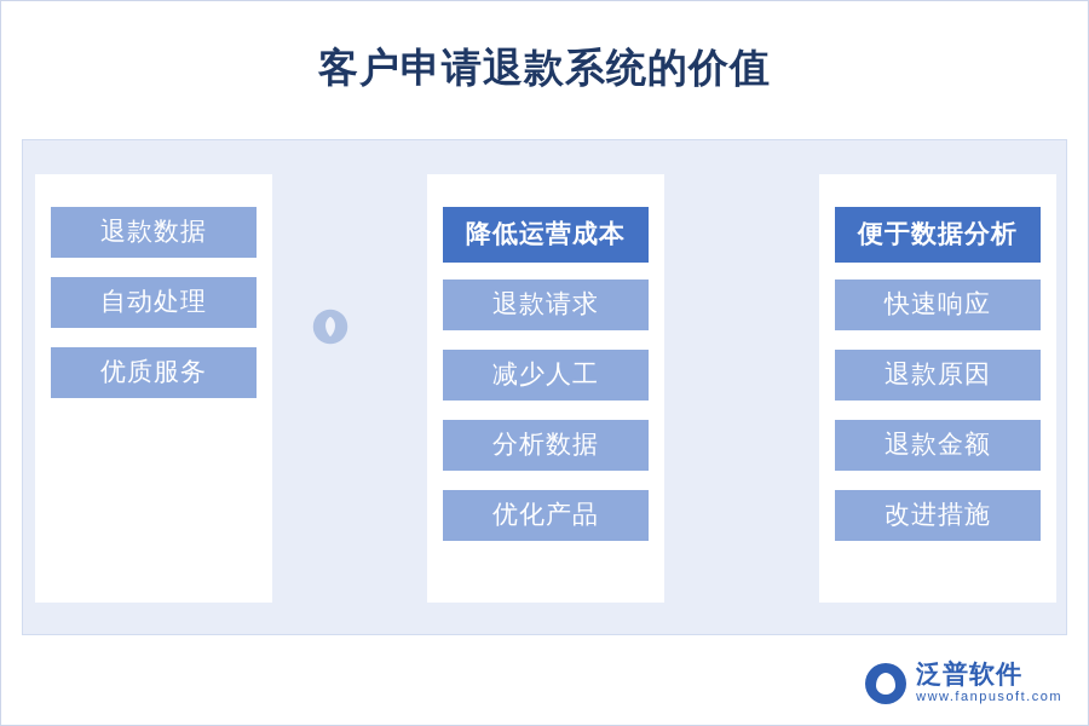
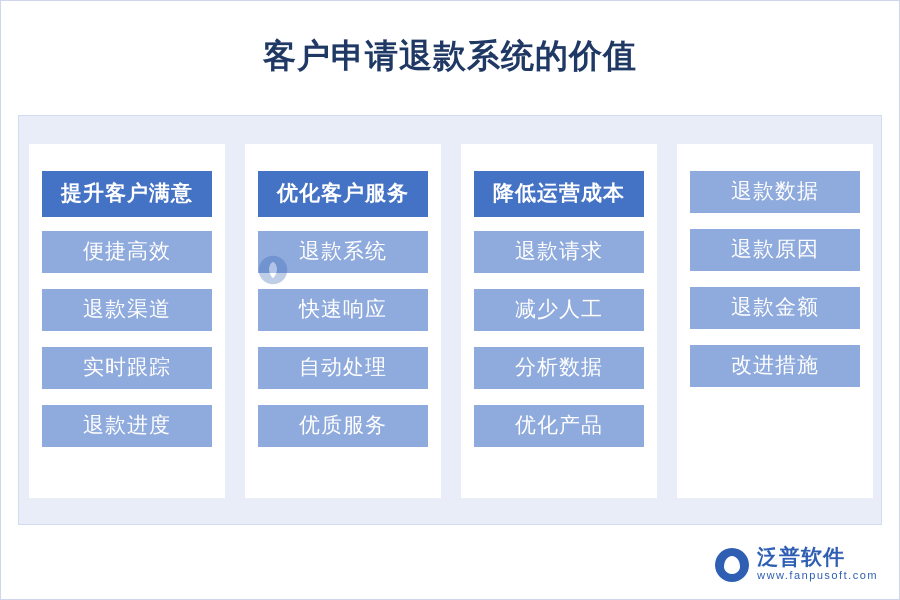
  客户申请退款系统的价值
+ 提升客户满意
+ 便捷高效
+ 退款渠道
+ 实时跟踪
+ 退款进度
+ 优化客户服务
+ 退款系统
- 退款数据
+ 快速响应
  自动处理
  优质服务
  降低运营成本
  退款请求
  减少人工
  分析数据
  优化产品
- 便于数据分析
- 快速响应
+ 退款数据
  退款原因
  退款金额
  改进措施
  泛普软件
  www.fanpusoft.com
